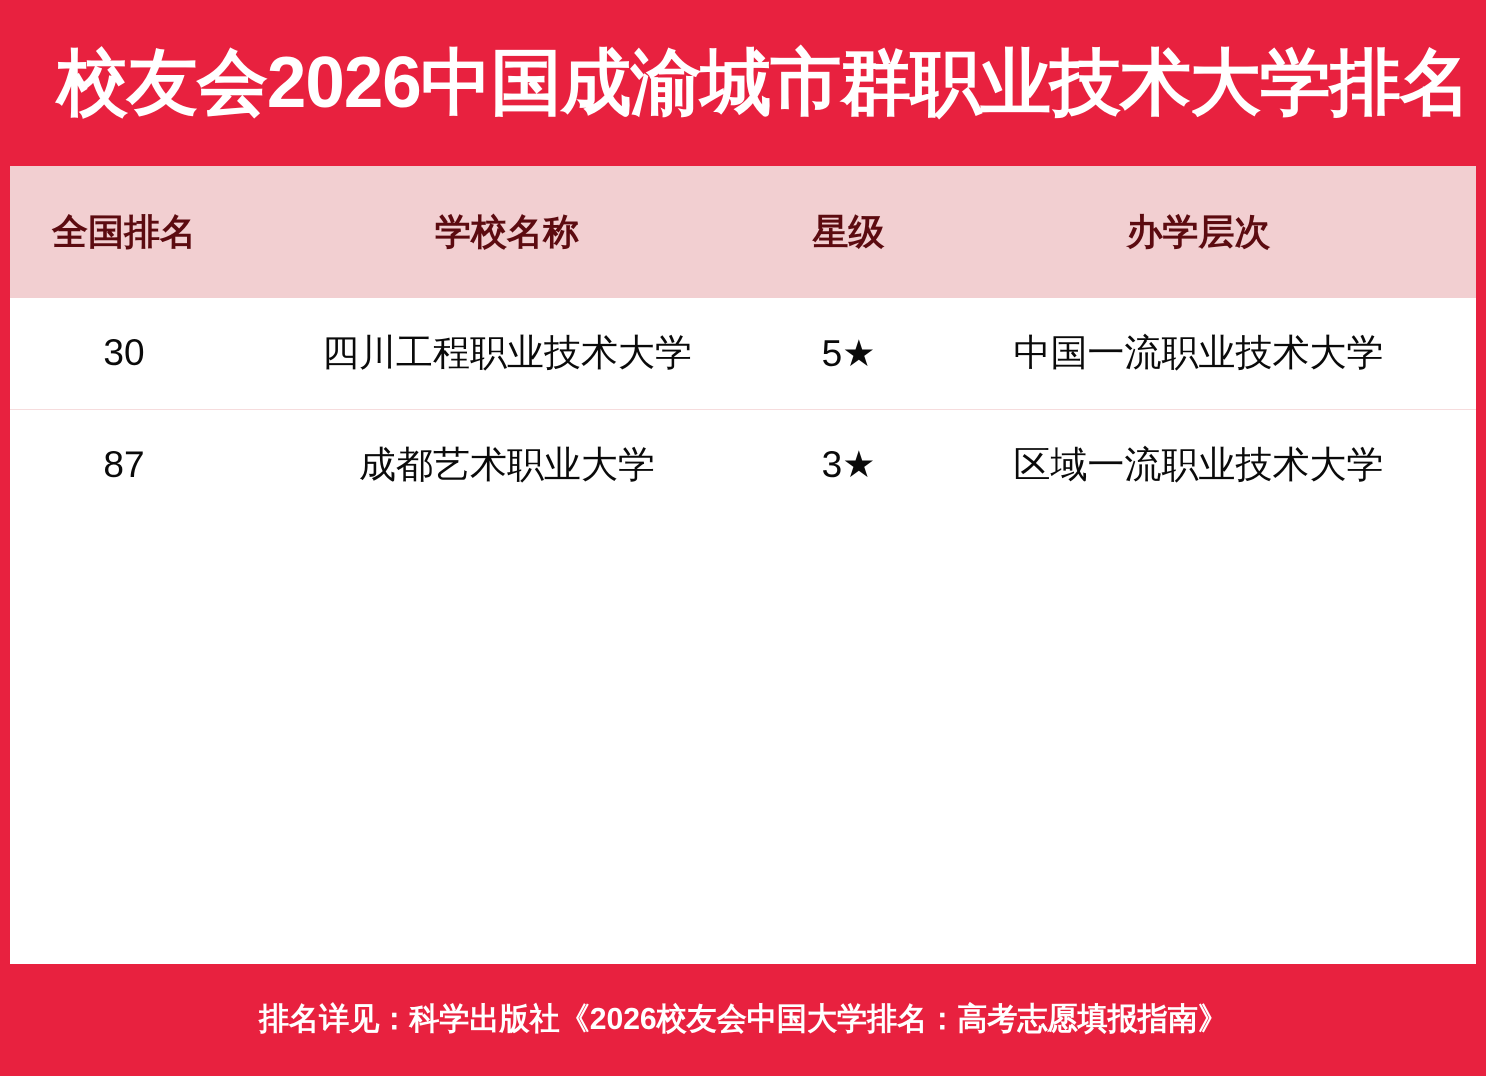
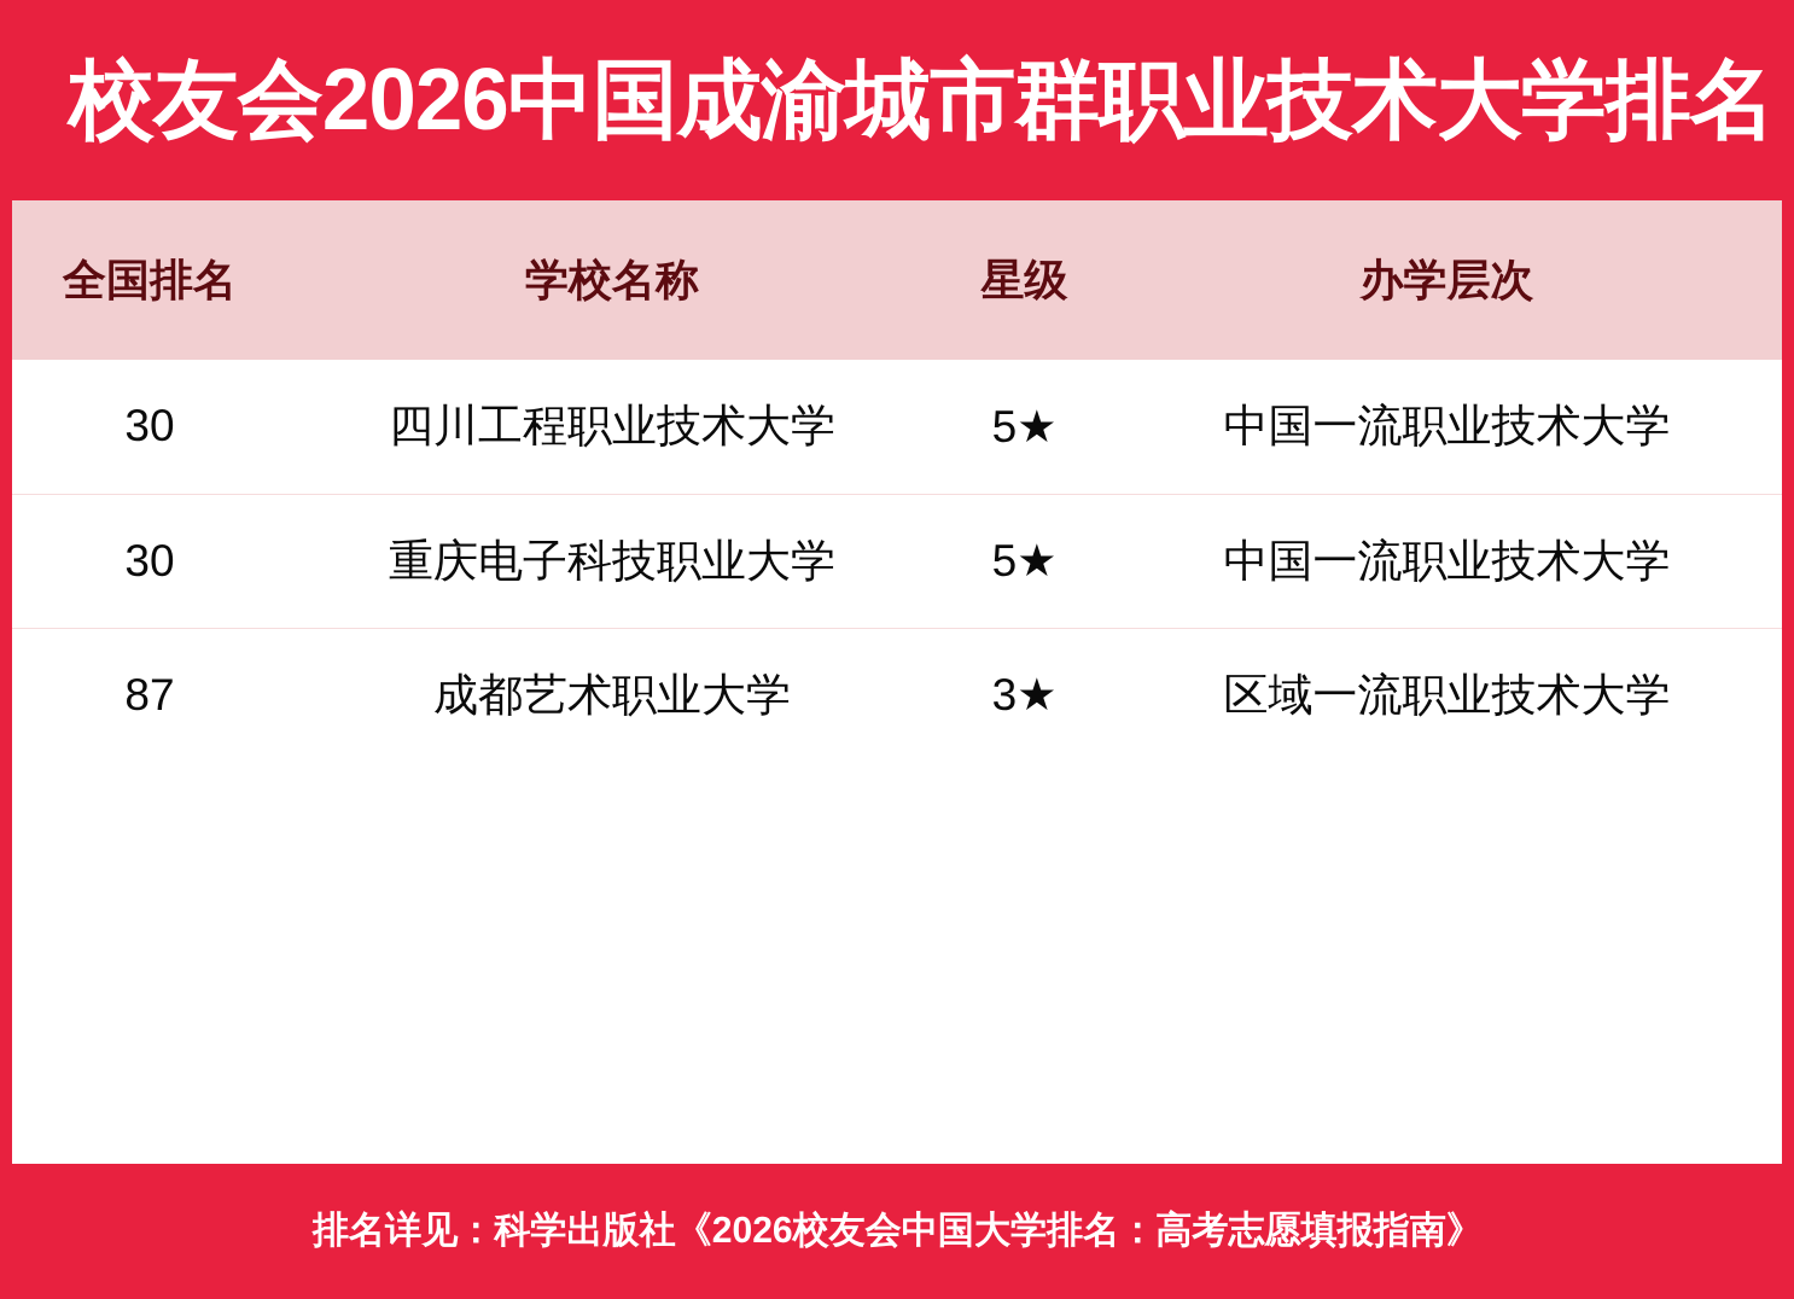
  校友会2026中国成渝城市群职业技术大学排名
  全国排名	学校名称	星级	办学层次
  30	四川工程职业技术大学	5★	中国一流职业技术大学
+ 30	重庆电子科技职业大学	5★	中国一流职业技术大学
  87	成都艺术职业大学	3★	区域一流职业技术大学
  排名详见：科学出版社《2026校友会中国大学排名：高考志愿填报指南》
